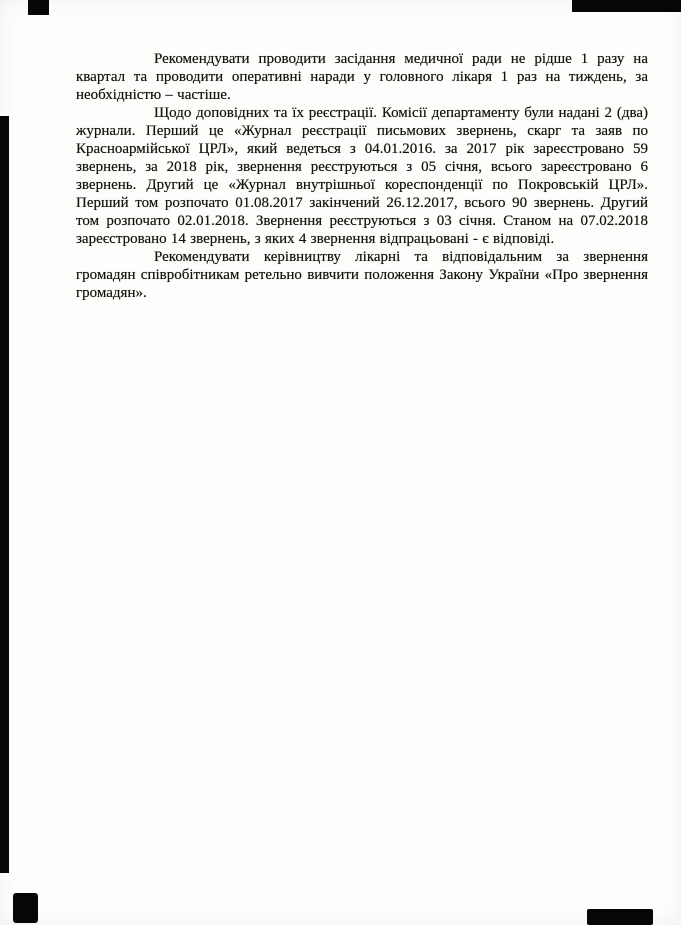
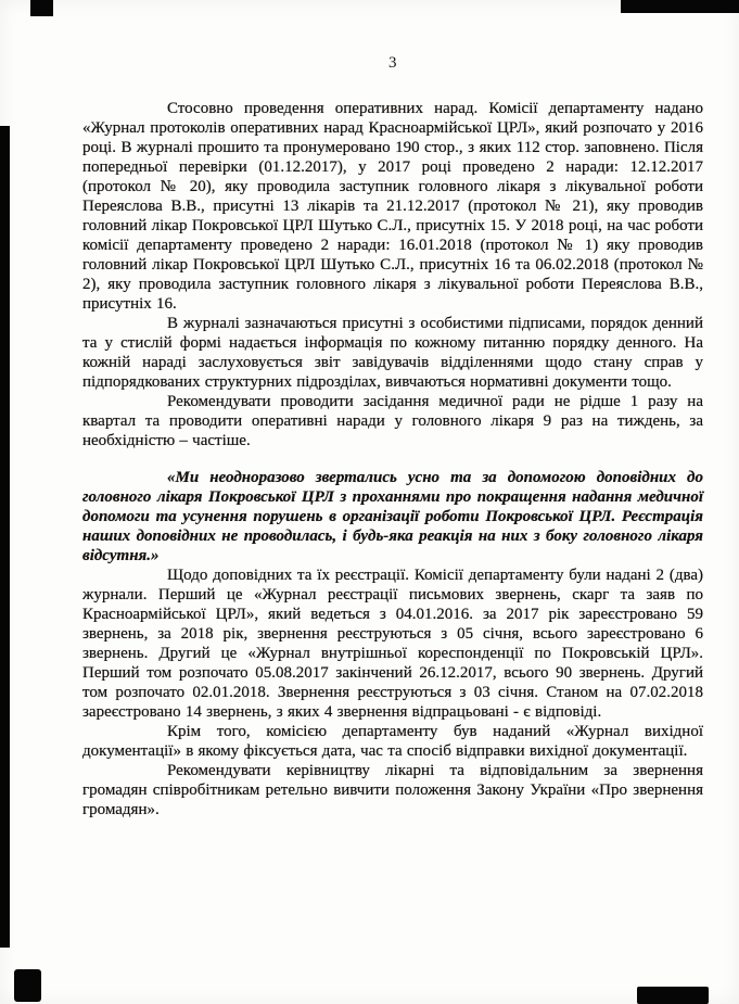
+ 3
+ Стосовно проведення оперативних нарад. Комісії департаменту надано «Журнал протоколів оперативних нарад Красноармійської ЦРЛ», який розпочато у 2016 році. В журналі прошито та пронумеровано 190 стор., з яких 112 стор. заповнено. Після попередньої перевірки (01.12.2017), у 2017 році проведено 2 наради: 12.12.2017 (протокол № 20), яку проводила заступник головного лікаря з лікувальної роботи Переяслова В.В., присутні 13 лікарів та 21.12.2017 (протокол № 21), яку проводив головний лікар Покровської ЦРЛ Шутько С.Л., присутніх 15. У 2018 році, на час роботи комісії департаменту проведено 2 наради: 16.01.2018 (протокол № 1) яку проводив головний лікар Покровської ЦРЛ Шутько С.Л., присутніх 16 та 06.02.2018 (протокол № 2), яку проводила заступник головного лікаря з лікувальної роботи Переяслова В.В., присутніх 16.
+ В журналі зазначаються присутні з особистими підписами, порядок денний та у стислій формі надається інформація по кожному питанню порядку денного. На кожній нараді заслуховується звіт завідувачів відділеннями щодо стану справ у підпорядкованих структурних підрозділах, вивчаються нормативні документи тощо.
- Рекомендувати проводити засідання медичної ради не рідше 1 разу на квартал та проводити оперативні наради у головного лікаря 1 раз на тиждень, за необхідністю – частіше.
+ Рекомендувати проводити засідання медичної ради не рідше 1 разу на квартал та проводити оперативні наради у головного лікаря 9 раз на тиждень, за необхідністю – частіше.
+ «Ми неодноразово звертались усно та за допомогою доповідних до головного лікаря Покровської ЦРЛ з проханнями про покращення надання медичної допомоги та усунення порушень в організації роботи Покровської ЦРЛ. Реєстрація наших доповідних не проводилась, і будь-яка реакція на них з боку головного лікаря відсутня.»
- Щодо доповідних та їх реєстрації. Комісії департаменту були надані 2 (два) журнали. Перший це «Журнал реєстрації письмових звернень, скарг та заяв по Красноармійської ЦРЛ», який ведеться з 04.01.2016. за 2017 рік зареєстровано 59 звернень, за 2018 рік, звернення реєструються з 05 січня, всього зареєстровано 6 звернень. Другий це «Журнал внутрішньої кореспонденції по Покровській ЦРЛ». Перший том розпочато 01.08.2017 закінчений 26.12.2017, всього 90 звернень. Другий том розпочато 02.01.2018. Звернення реєструються з 03 січня. Станом на 07.02.2018 зареєстровано 14 звернень, з яких 4 звернення відпрацьовані - є відповіді.
+ Щодо доповідних та їх реєстрації. Комісії департаменту були надані 2 (два) журнали. Перший це «Журнал реєстрації письмових звернень, скарг та заяв по Красноармійської ЦРЛ», який ведеться з 04.01.2016. за 2017 рік зареєстровано 59 звернень, за 2018 рік, звернення реєструються з 05 січня, всього зареєстровано 6 звернень. Другий це «Журнал внутрішньої кореспонденції по Покровській ЦРЛ». Перший том розпочато 05.08.2017 закінчений 26.12.2017, всього 90 звернень. Другий том розпочато 02.01.2018. Звернення реєструються з 03 січня. Станом на 07.02.2018 зареєстровано 14 звернень, з яких 4 звернення відпрацьовані - є відповіді.
+ Крім того, комісією департаменту був наданий «Журнал вихідної документації» в якому фіксується дата, час та спосіб відправки вихідної документації.
  Рекомендувати керівництву лікарні та відповідальним за звернення громадян співробітникам ретельно вивчити положення Закону України «Про звернення громадян».
